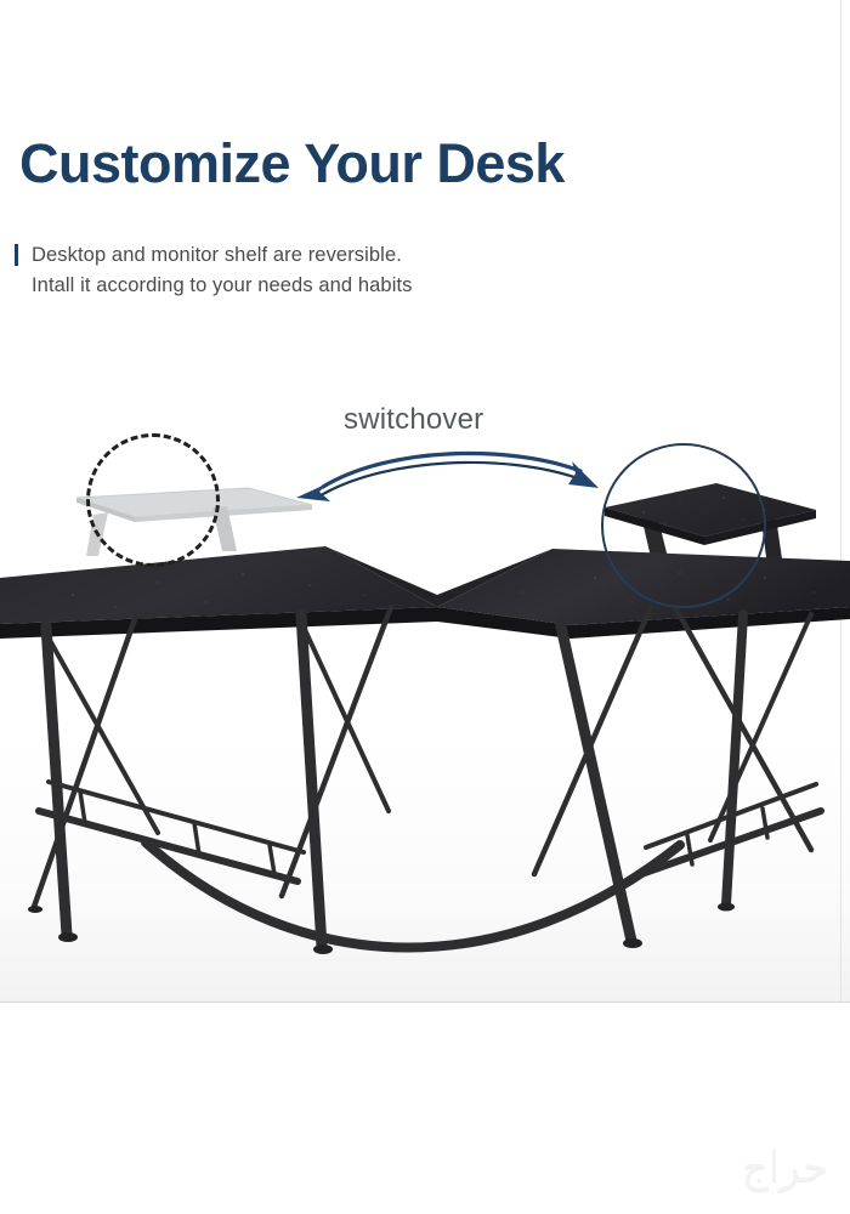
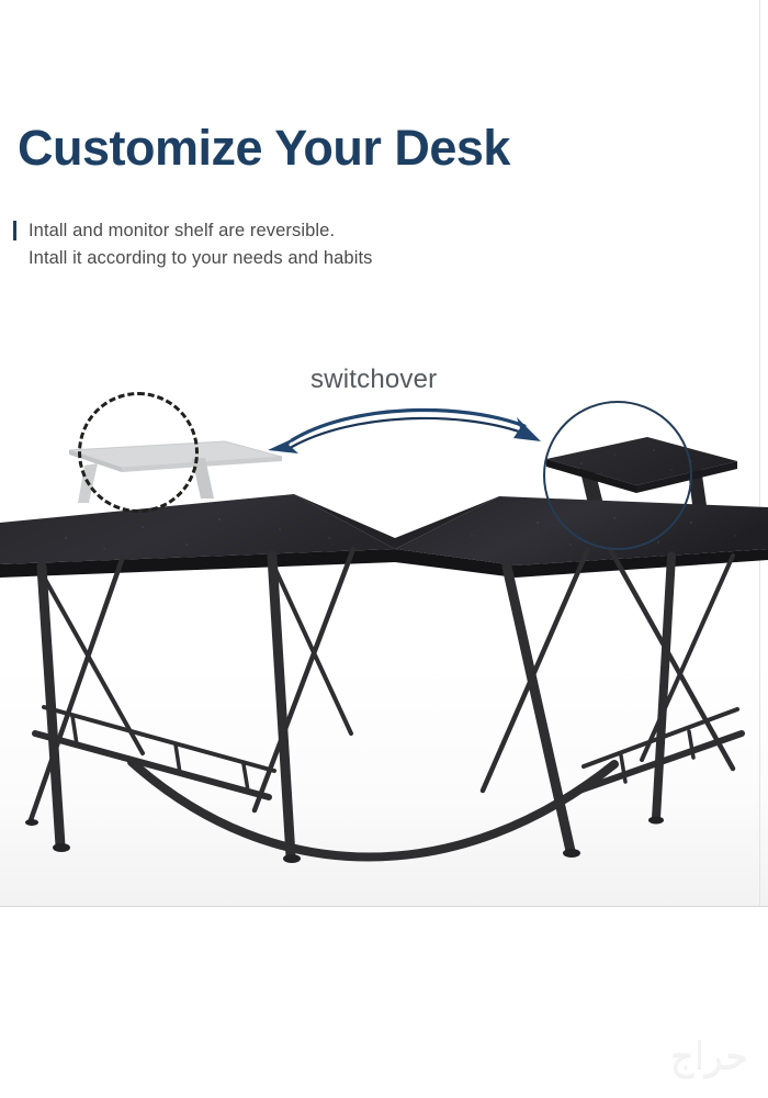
  Customize Your Desk
- Desktop and monitor shelf are reversible.
+ Intall and monitor shelf are reversible.
  Intall it according to your needs and habits
  switchover
